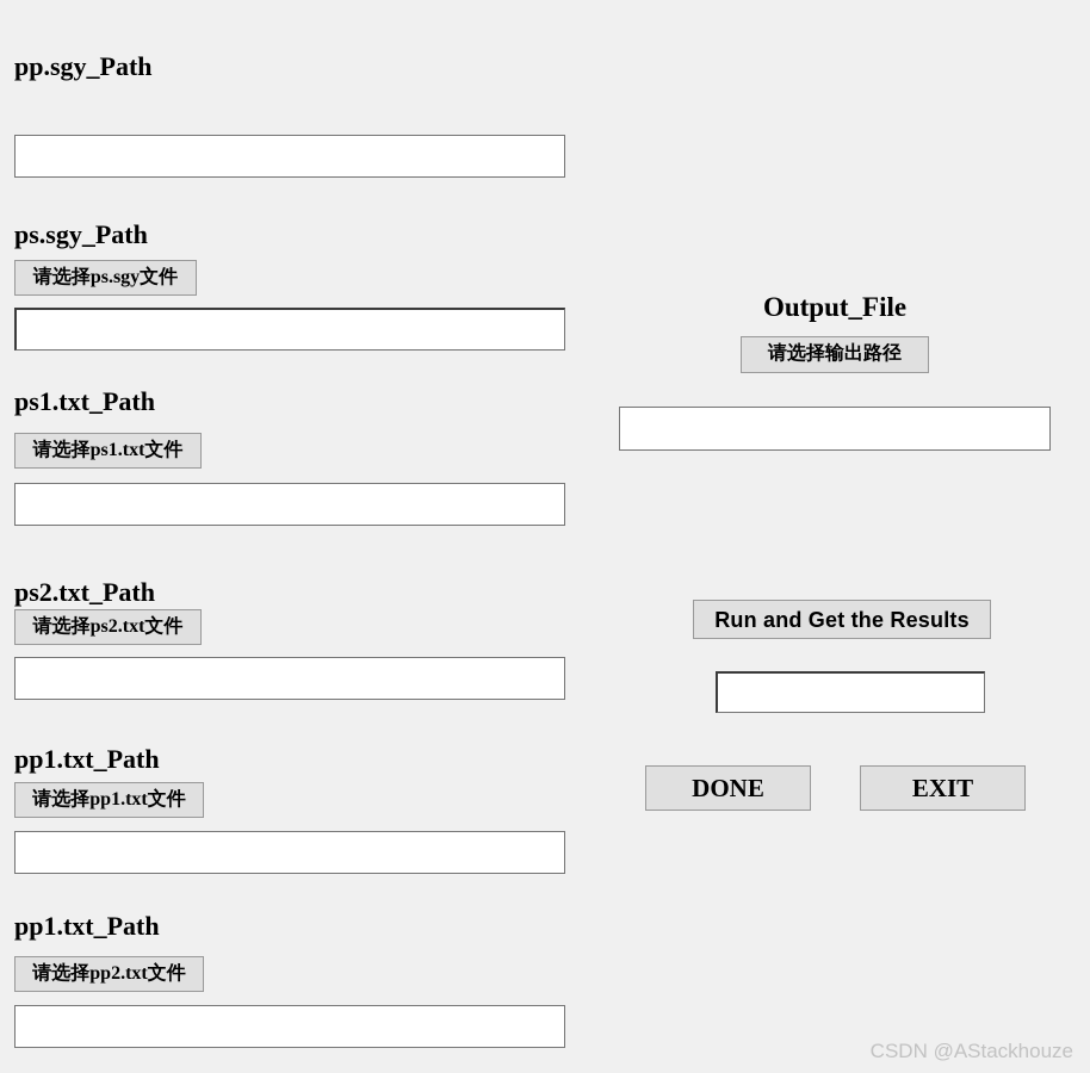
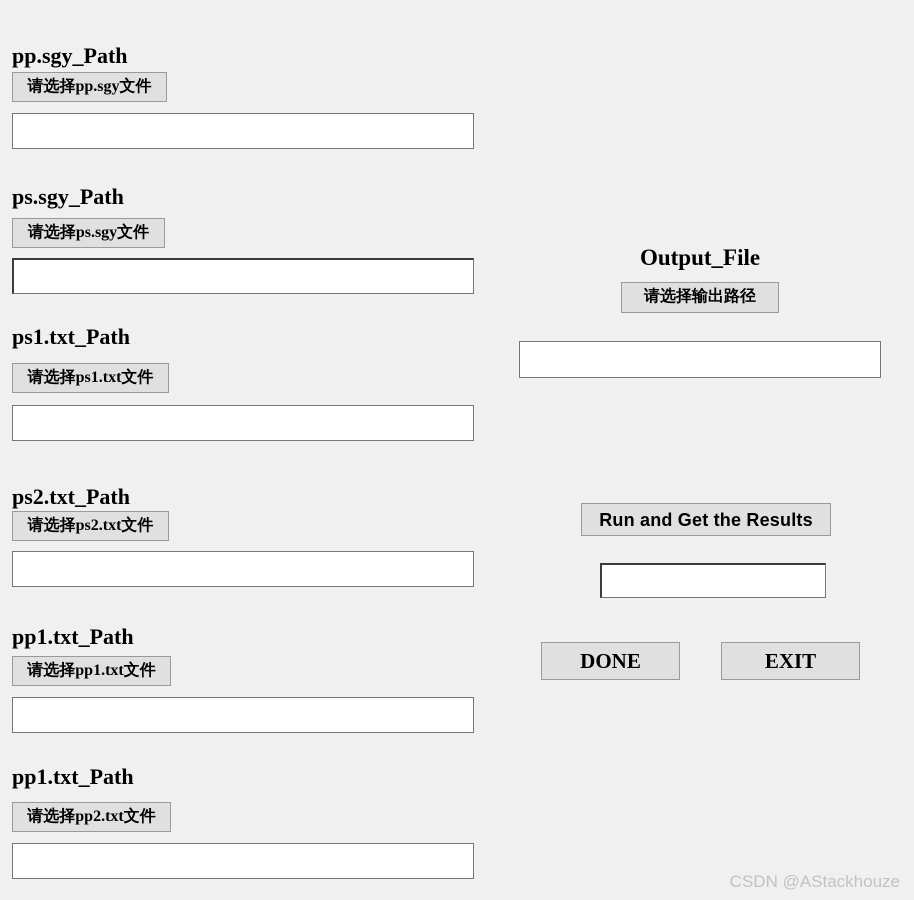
  pp.sgy_Path
+ 请选择pp.sgy文件
  ps.sgy_Path
  请选择ps.sgy文件
  ps1.txt_Path
  请选择ps1.txt文件
  ps2.txt_Path
  请选择ps2.txt文件
  pp1.txt_Path
  请选择pp1.txt文件
  pp1.txt_Path
  请选择pp2.txt文件
  Output_File
  请选择输出路径
  Run and Get the Results
  DONE
  EXIT
  CSDN @AStackhouze
